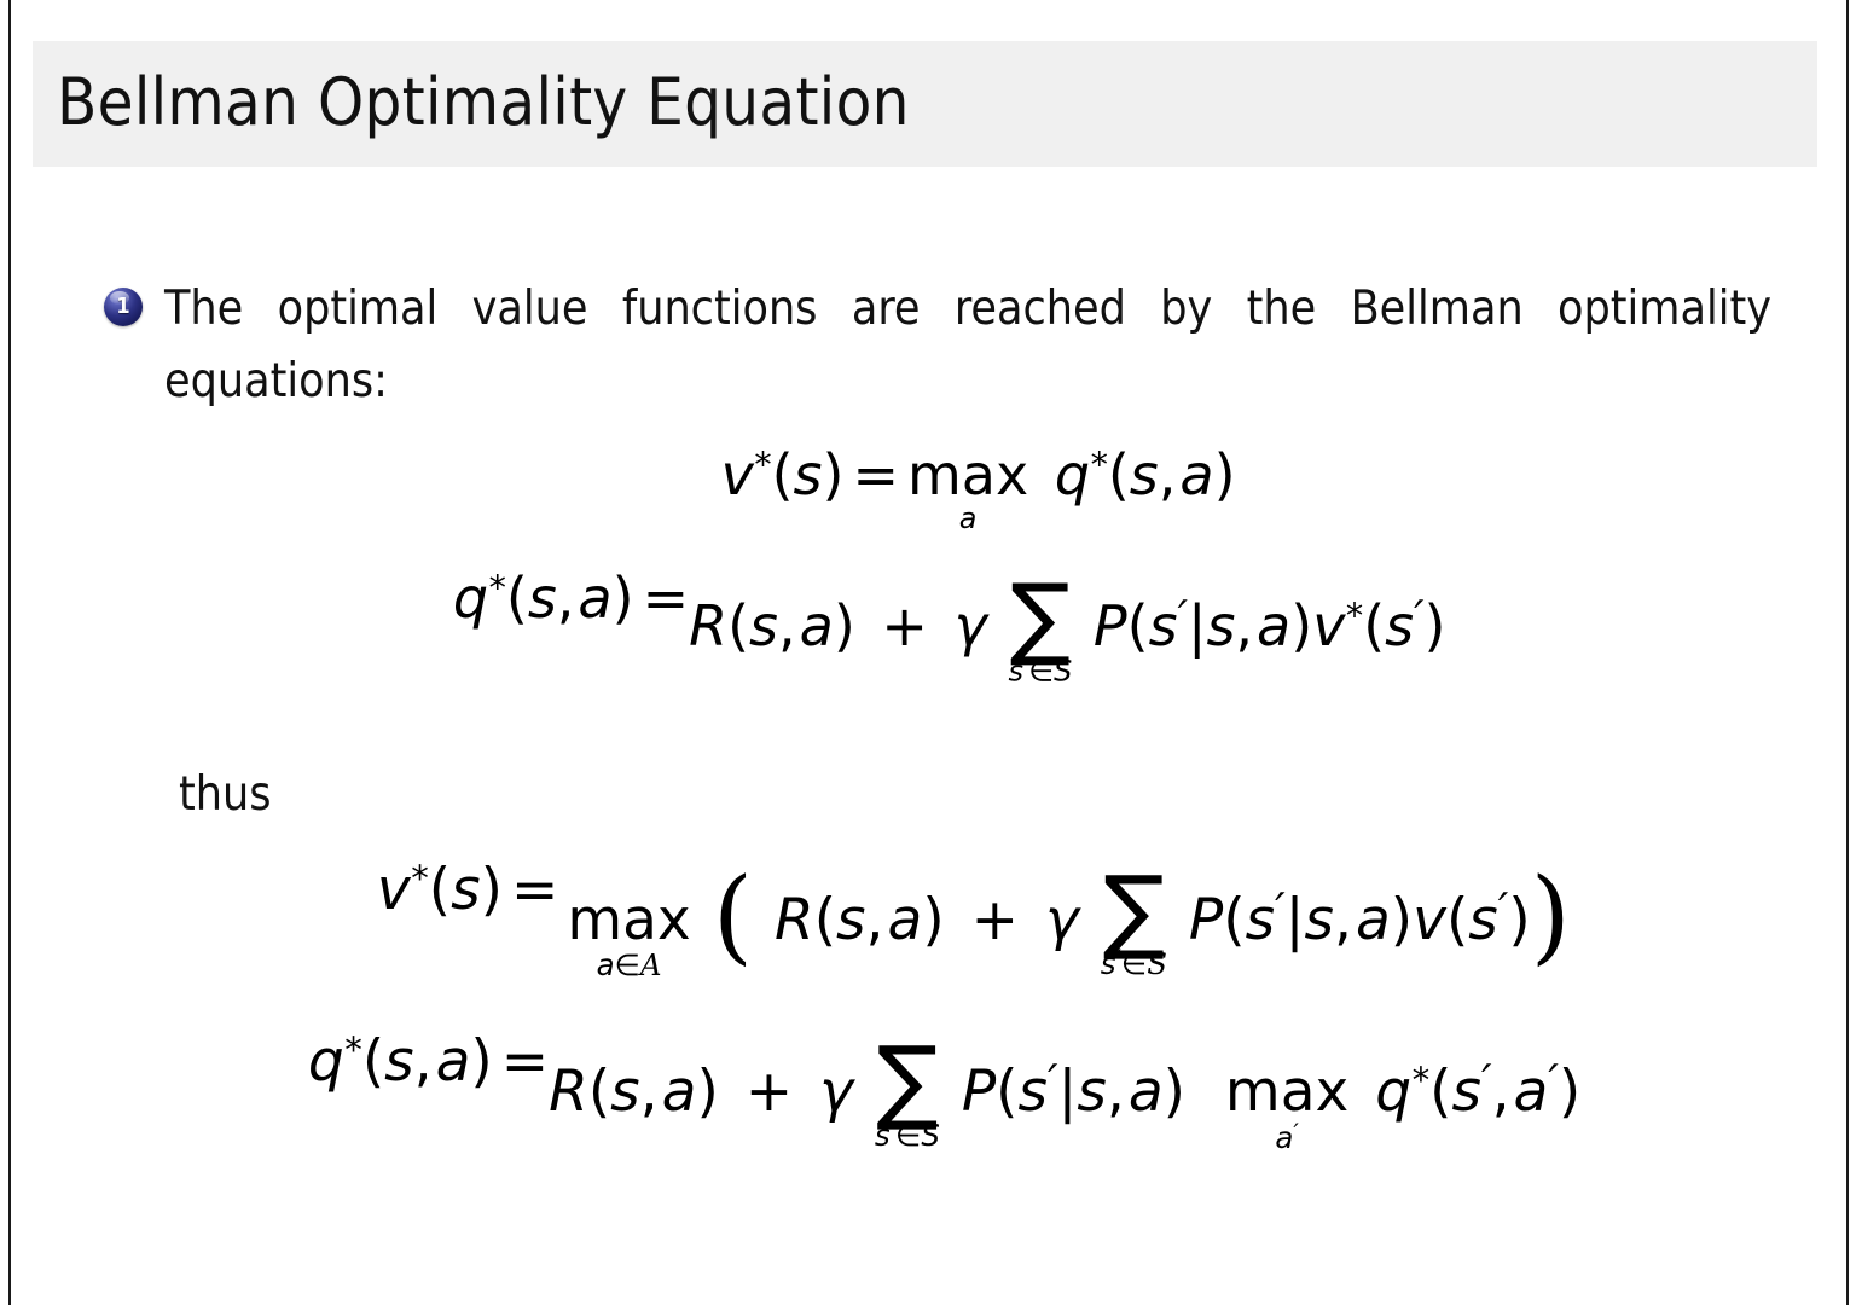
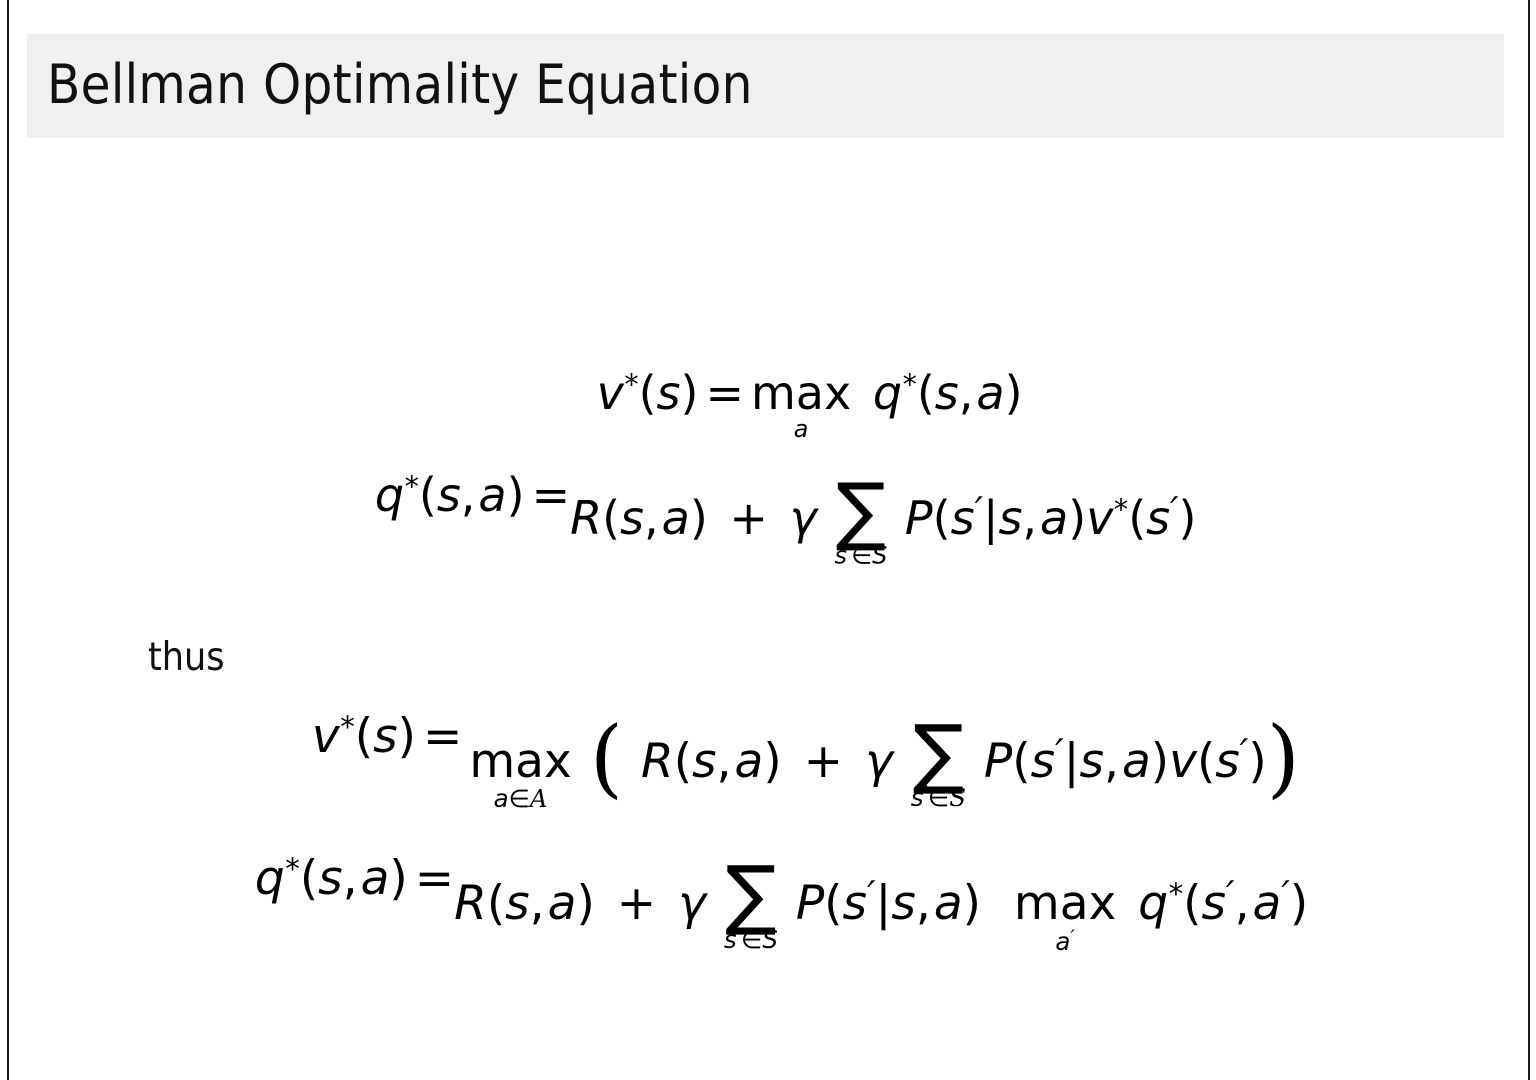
  Bellman Optimality Equation
- 1
- The optimal value functions are reached by the Bellman optimality equations:
  v*(s)
  =
  max
  a
  q*(s,a)
  q*(s,a)
  =
  R(s,a) + γ
  ∑
  s′∈S
  P(s′|s,a)v*(s′)
  thus
  v*(s)
  =
  max
  a∈A
  ( R(s,a) + γ
  ∑
  s′∈S
  P(s′|s,a)v(s′))
  q*(s,a)
  =
  R(s,a) + γ
  ∑
  s′∈S
  P(s′|s,a)
  max
  a′
  q*(s′,a′)
